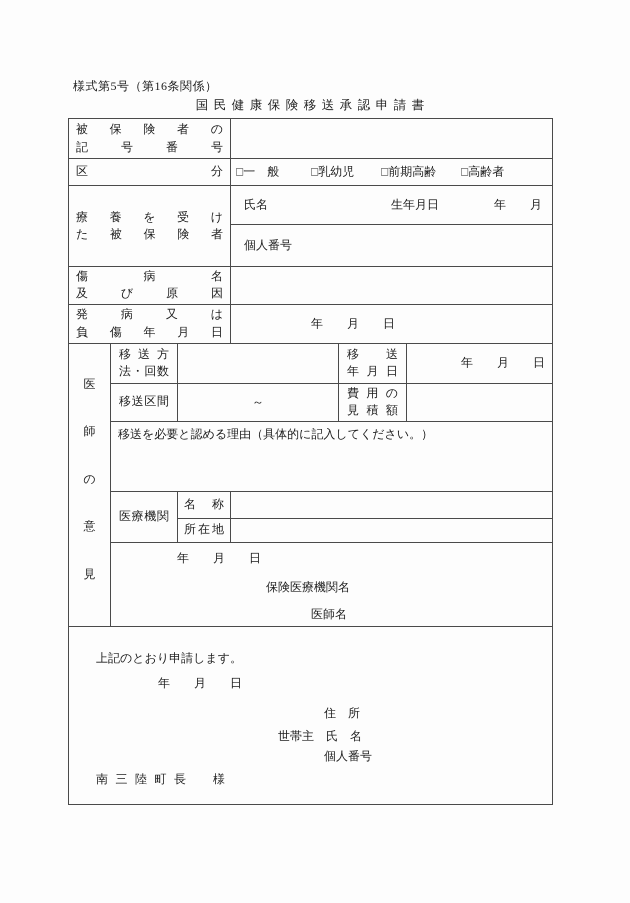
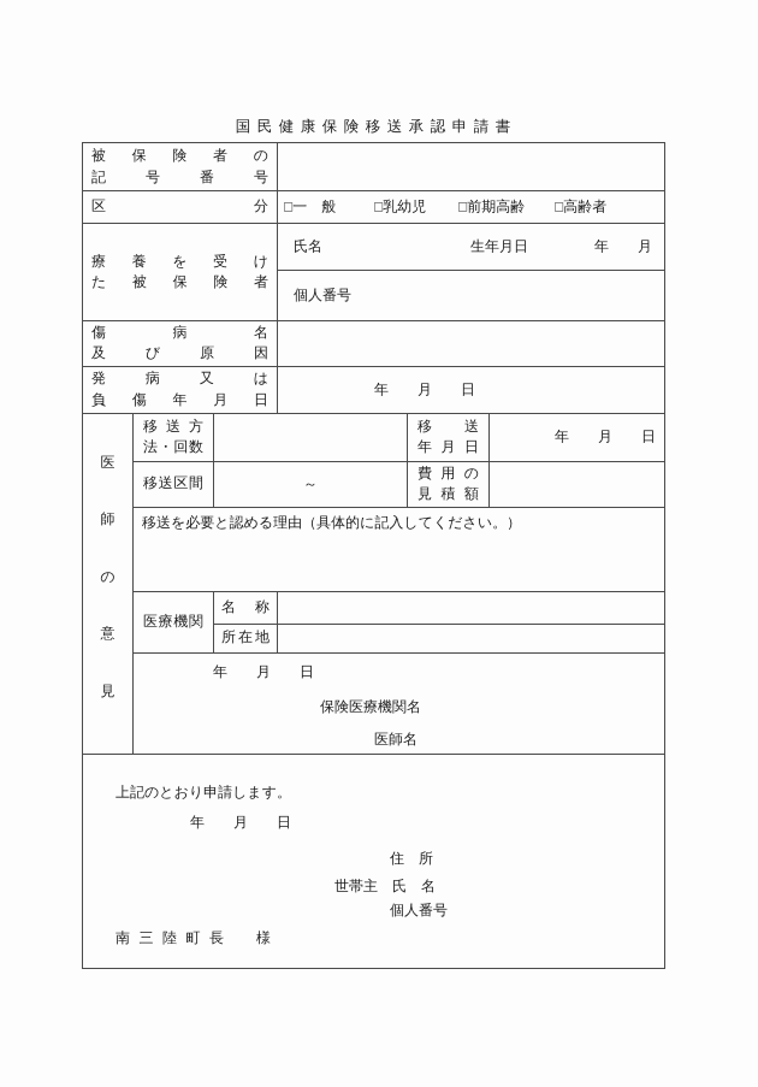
- 様式第5号（第16条関係）
  国民健康保険移送承認申請書
  被保険者の 記号番号
  区分	□一 般 □乳幼児 □前期高齢 □高齢者
  療養を受け た被保険者	氏名 生年月日 年 月
  個人番号
  傷病名 及び原因
  発病又は 負傷年月日	年 月 日
  医師の意見	移送方 法・回数		移送 年月日	年 月 日
  移送区間	～	費用の 見積額
  移送を必要と認める理由（具体的に記入してください。）
  医療機関	名称
  所在地
  年 月 日 保険医療機関名 医師名
  上記のとおり申請します。 年 月 日 住 所 世帯主 氏 名 個人番号 南三陸町長 様
